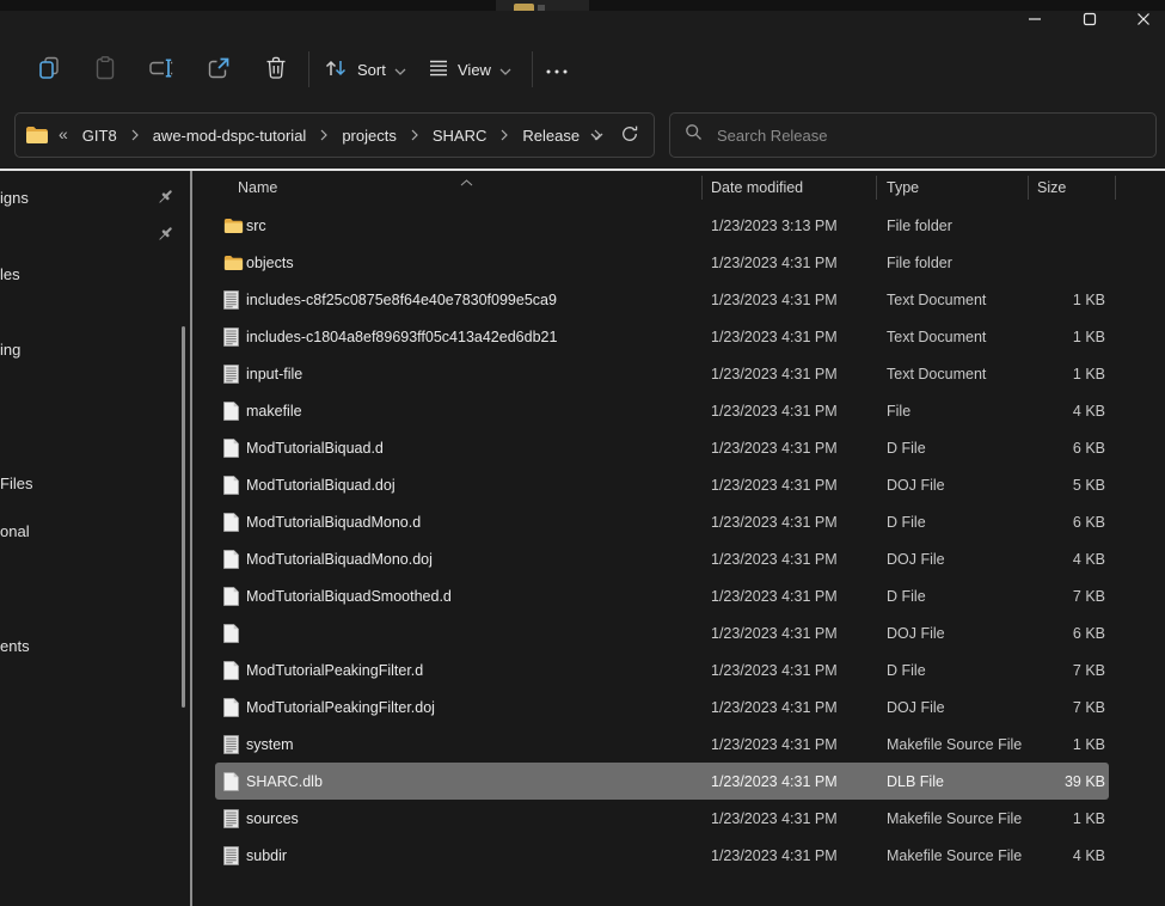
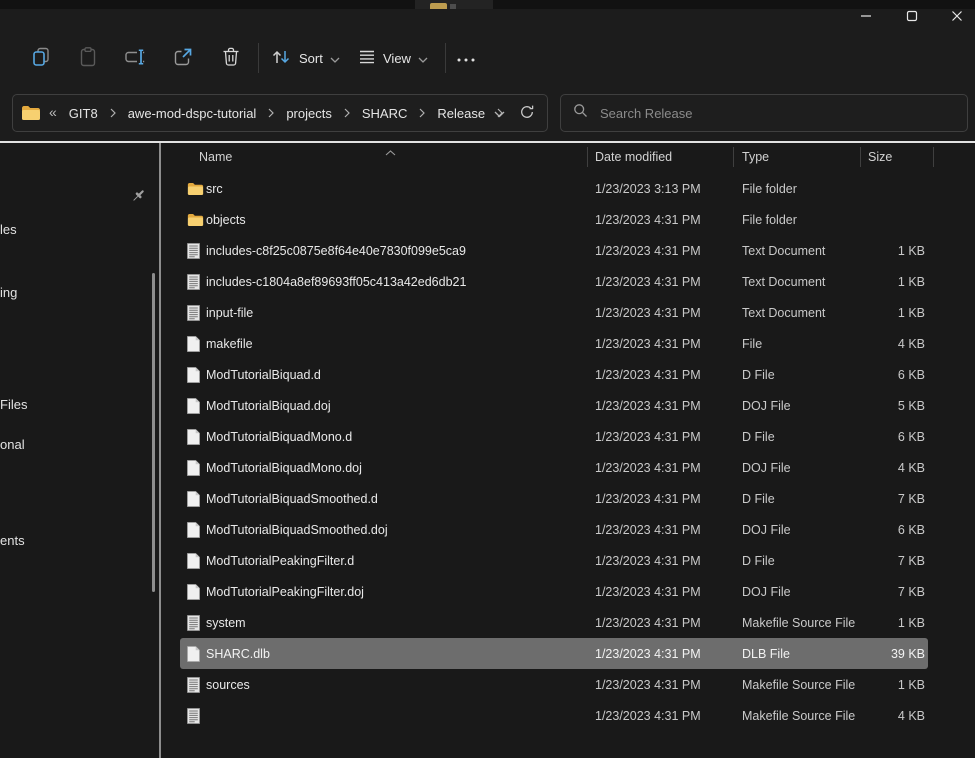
  Sort
  View
  «
  GIT8
  awe-mod-dspc-tutorial
  projects
  SHARC
  Release
  Search Release
- igns
  les
  ing
  Files
  onal
  ents
  Name
  Date modified
  Type
  Size
  src
  1/23/2023 3:13 PM
  File folder
  objects
  1/23/2023 4:31 PM
  File folder
  includes-c8f25c0875e8f64e40e7830f099e5ca9
  1/23/2023 4:31 PM
  Text Document
  1 KB
  includes-c1804a8ef89693ff05c413a42ed6db21
  1/23/2023 4:31 PM
  Text Document
  1 KB
  input-file
  1/23/2023 4:31 PM
  Text Document
  1 KB
  makefile
  1/23/2023 4:31 PM
  File
  4 KB
  ModTutorialBiquad.d
  1/23/2023 4:31 PM
  D File
  6 KB
  ModTutorialBiquad.doj
  1/23/2023 4:31 PM
  DOJ File
  5 KB
  ModTutorialBiquadMono.d
  1/23/2023 4:31 PM
  D File
  6 KB
  ModTutorialBiquadMono.doj
  1/23/2023 4:31 PM
  DOJ File
  4 KB
  ModTutorialBiquadSmoothed.d
  1/23/2023 4:31 PM
  D File
  7 KB
+ ModTutorialBiquadSmoothed.doj
  1/23/2023 4:31 PM
  DOJ File
  6 KB
  ModTutorialPeakingFilter.d
  1/23/2023 4:31 PM
  D File
  7 KB
  ModTutorialPeakingFilter.doj
  1/23/2023 4:31 PM
  DOJ File
  7 KB
  system
  1/23/2023 4:31 PM
  Makefile Source File
  1 KB
  SHARC.dlb
  1/23/2023 4:31 PM
  DLB File
  39 KB
  sources
  1/23/2023 4:31 PM
  Makefile Source File
  1 KB
- subdir
  1/23/2023 4:31 PM
  Makefile Source File
  4 KB
